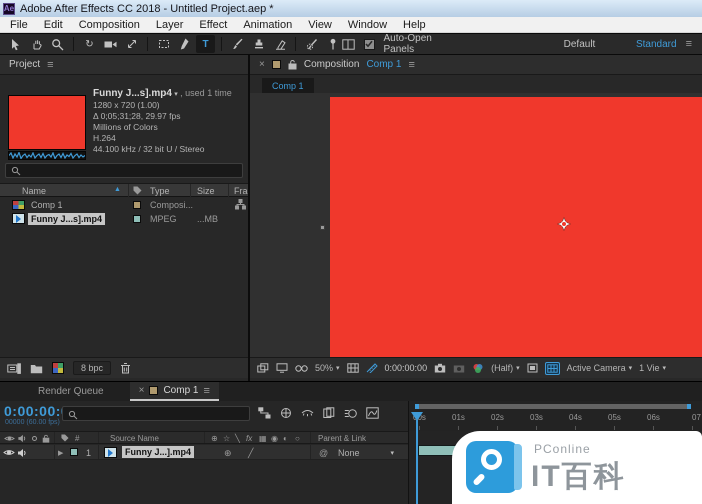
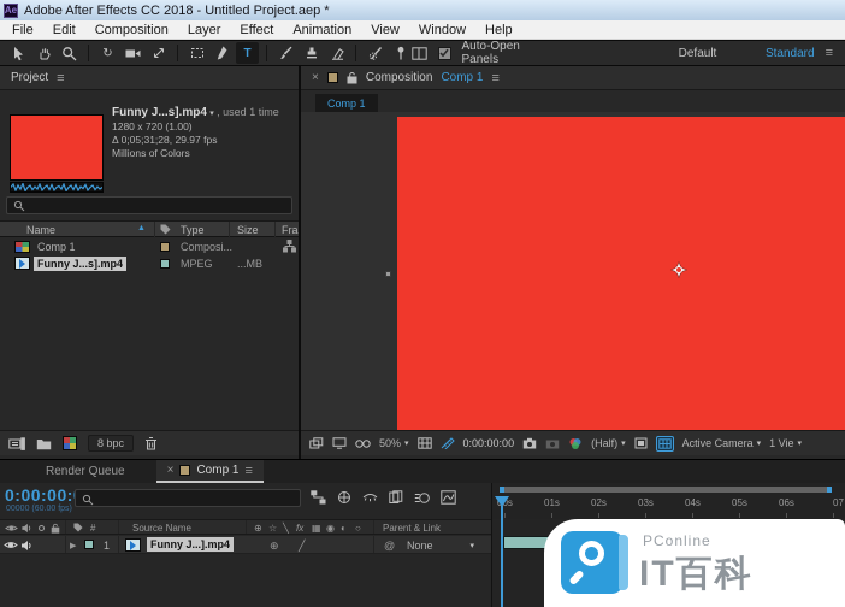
  Ae
  Adobe After Effects CC 2018 - Untitled Project.aep *
  File
  Edit
  Composition
  Layer
  Effect
  Animation
  View
  Window
  Help
  ↻
  T
  Auto-Open Panels
  Default
  Standard
  ≡
  Project
  ≡
  Funny J...s].mp4 , used 1 time
  1280 x 720 (1.00)
  Δ 0;05;31;28, 29.97 fps
  Millions of Colors
- H.264
- 44.100 kHz / 32 bit U / Stereo
  Name
  Type
  Size
  Fra
  Comp 1
  Composi...
  Funny J...s].mp4
  MPEG
  ...MB
  8 bpc
  ×
  Composition
  Comp 1
  ≡
  Comp 1
  50%
  0:00:00:00
  (Half)
  Active Camera
  1 Vie
  Render Queue
  ×
  Comp 1
  ≡
  0:00:00:
  00s
  01s
  02s
  03s
  04s
  05s
  06s
  07
  #
  Source Name
  ⊕
  ☆
  ╲
  fx
  ▦
  ◉
  ◐
  ○
  Parent & Link
  1
  Funny J...].mp4
  ⊕
  ╱
  @
  None
  PConline
  IT百科
